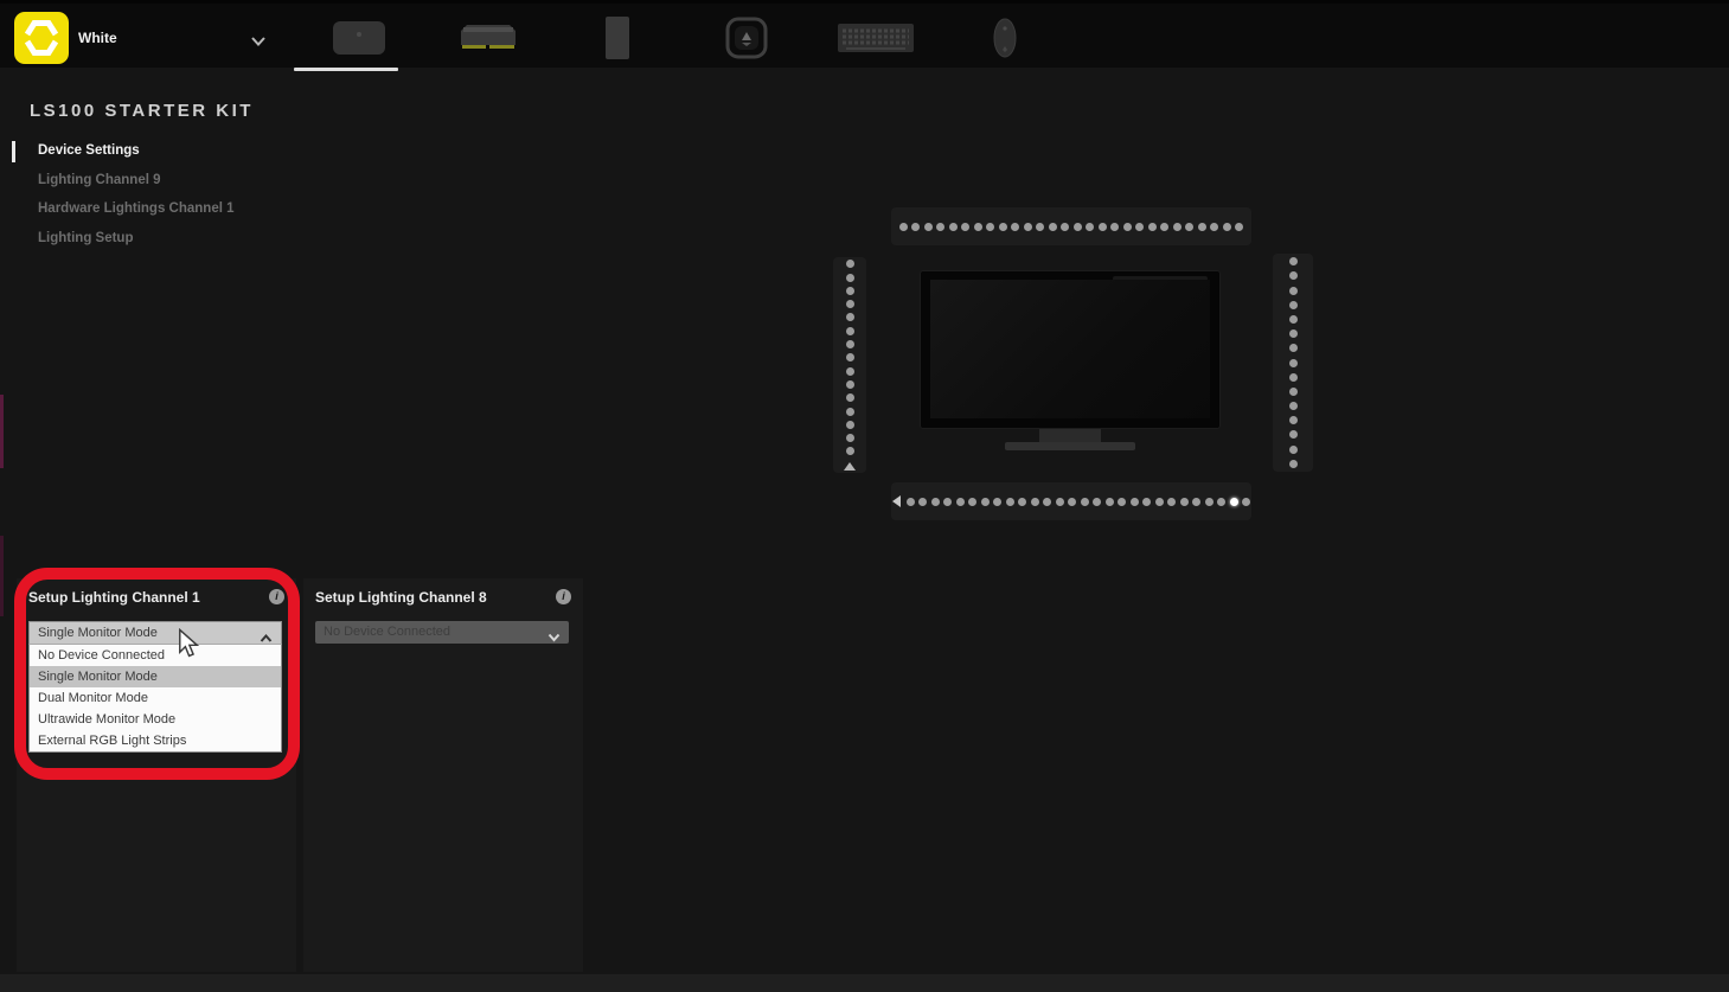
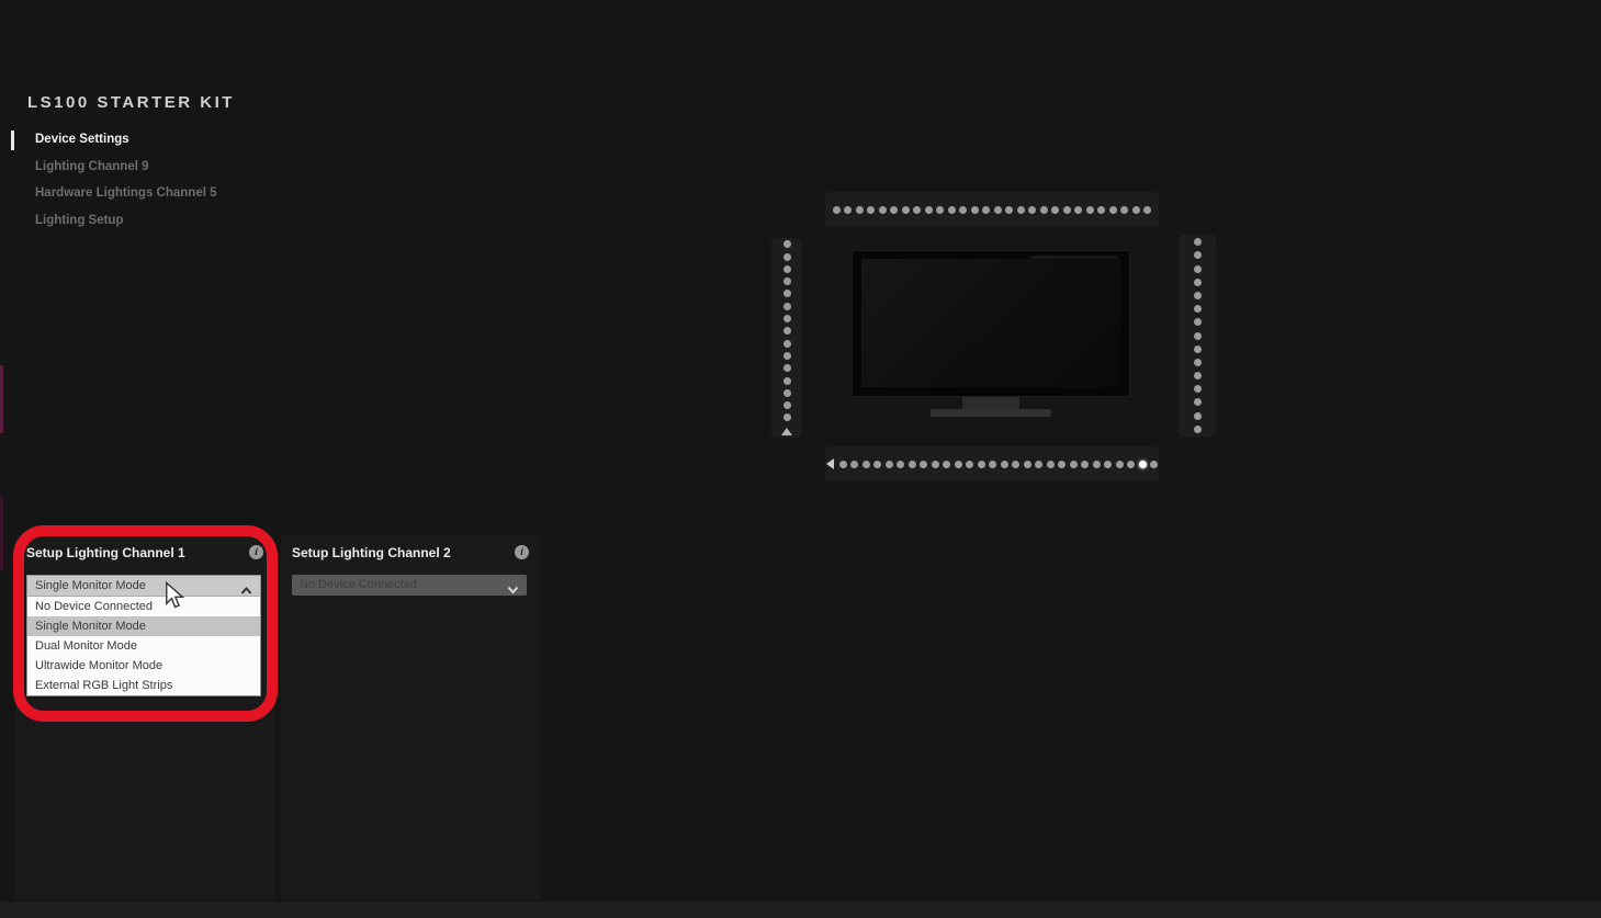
- White
  LS100 STARTER KIT
  Device Settings
  Lighting Channel 9
- Hardware Lightings Channel 1
+ Hardware Lightings Channel 5
  Lighting Setup
  Setup Lighting Channel 1
  i
  Single Monitor Mode
  No Device Connected
  Single Monitor Mode
  Dual Monitor Mode
  Ultrawide Monitor Mode
  External RGB Light Strips
- Setup Lighting Channel 8
+ Setup Lighting Channel 2
  i
  No Device Connected
